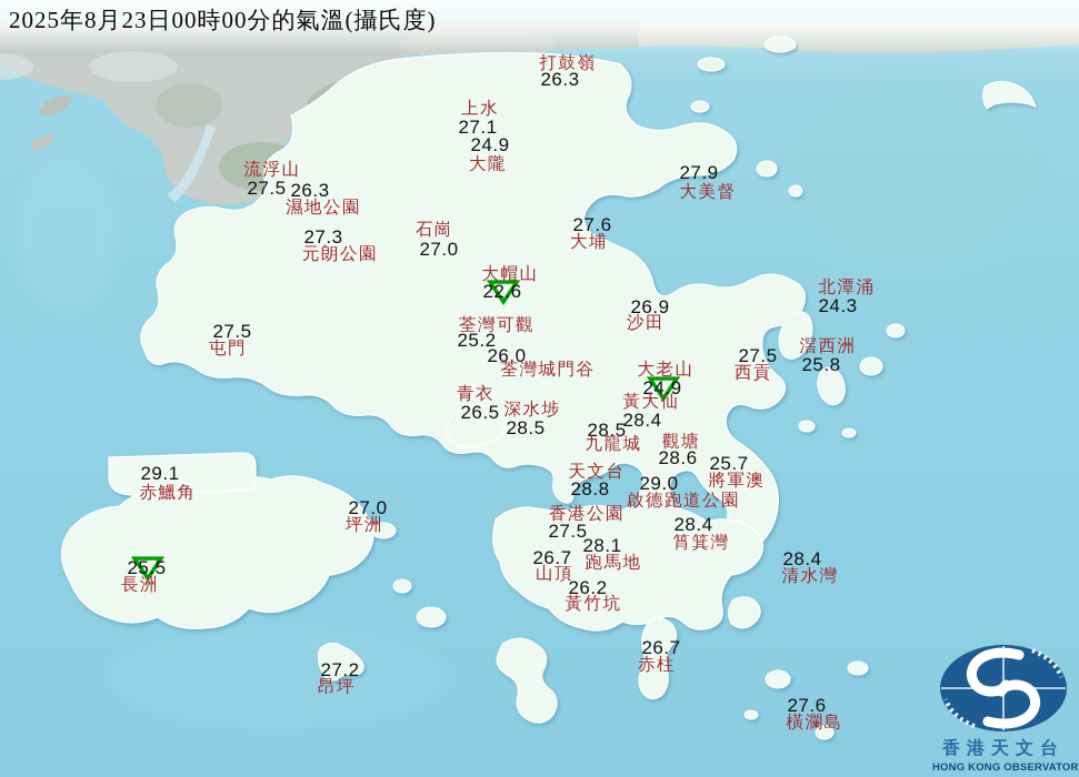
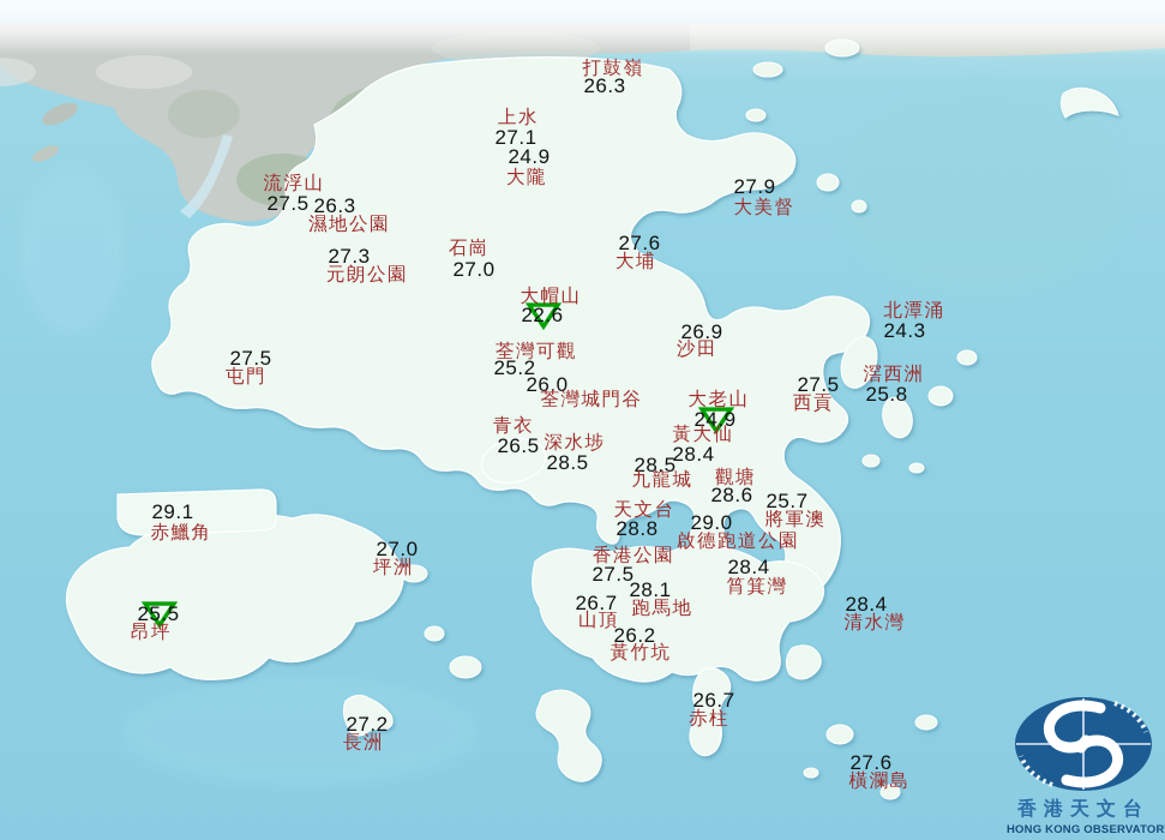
- 2025年8月23日00時00分的氣溫(攝氏度)
  26.3
  打鼓嶺
  27.1
  上水
  24.9
  大隴
  27.9
  大美督
  27.5
  流浮山
  26.3
  濕地公園
  27.3
  元朗公園
  27.0
  石崗
  27.6
  大埔
  22.6
  大帽山
  26.9
  沙田
  25.2
  荃灣可觀
  26.0
  荃灣城門谷
  24.3
  北潭涌
  27.5
  屯門
  25.8
  滘西洲
  27.5
  西貢
  24.9
  大老山
  26.5
  青衣
  28.4
  黃大仙
  28.5
  深水埗
  28.5
  九龍城
  28.6
  觀塘
  25.7
  將軍澳
  28.8
  天文台
  29.0
  啟德跑道公園
  29.1
  赤鱲角
  27.0
  坪洲
  27.5
  香港公園
  28.4
  筲箕灣
  28.1
  跑馬地
  26.7
  山頂
  25.5
- 長洲
+ 昂坪
  26.2
  黃竹坑
  28.4
  清水灣
  26.7
  赤柱
  27.2
- 昂坪
+ 長洲
  27.6
  橫瀾島
  香港天文台
  HONG KONG OBSERVATOR
